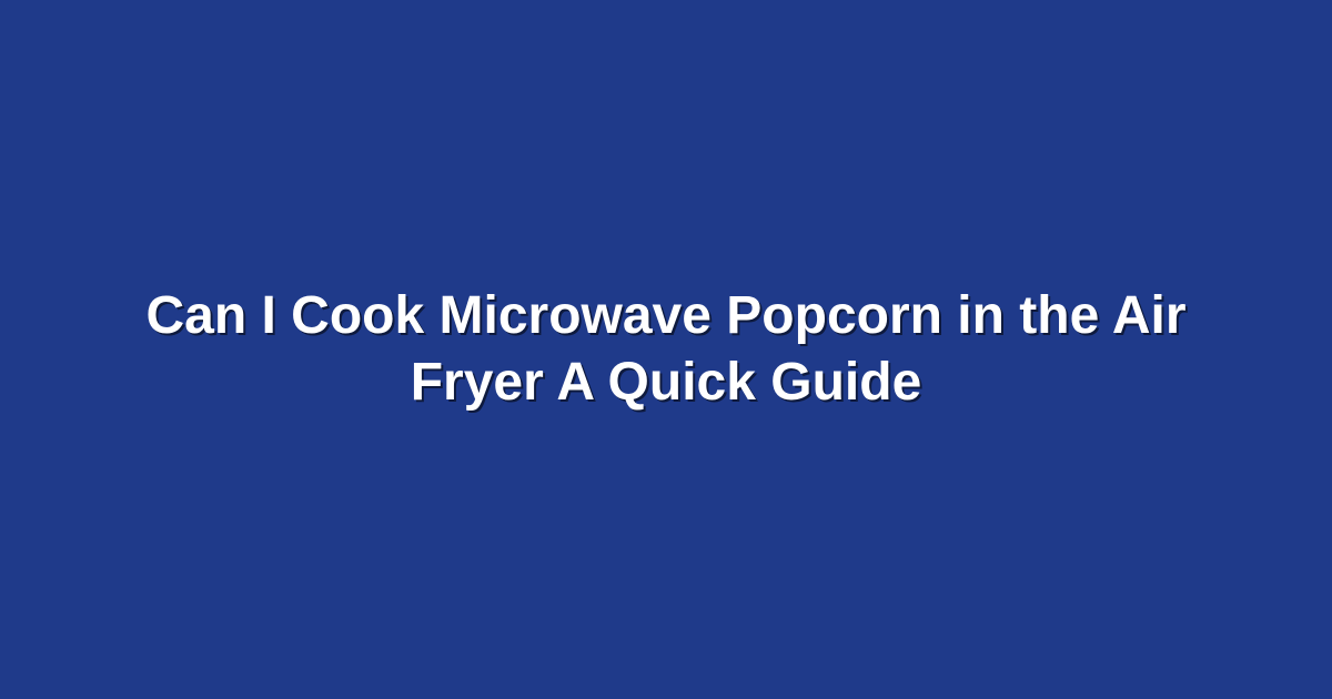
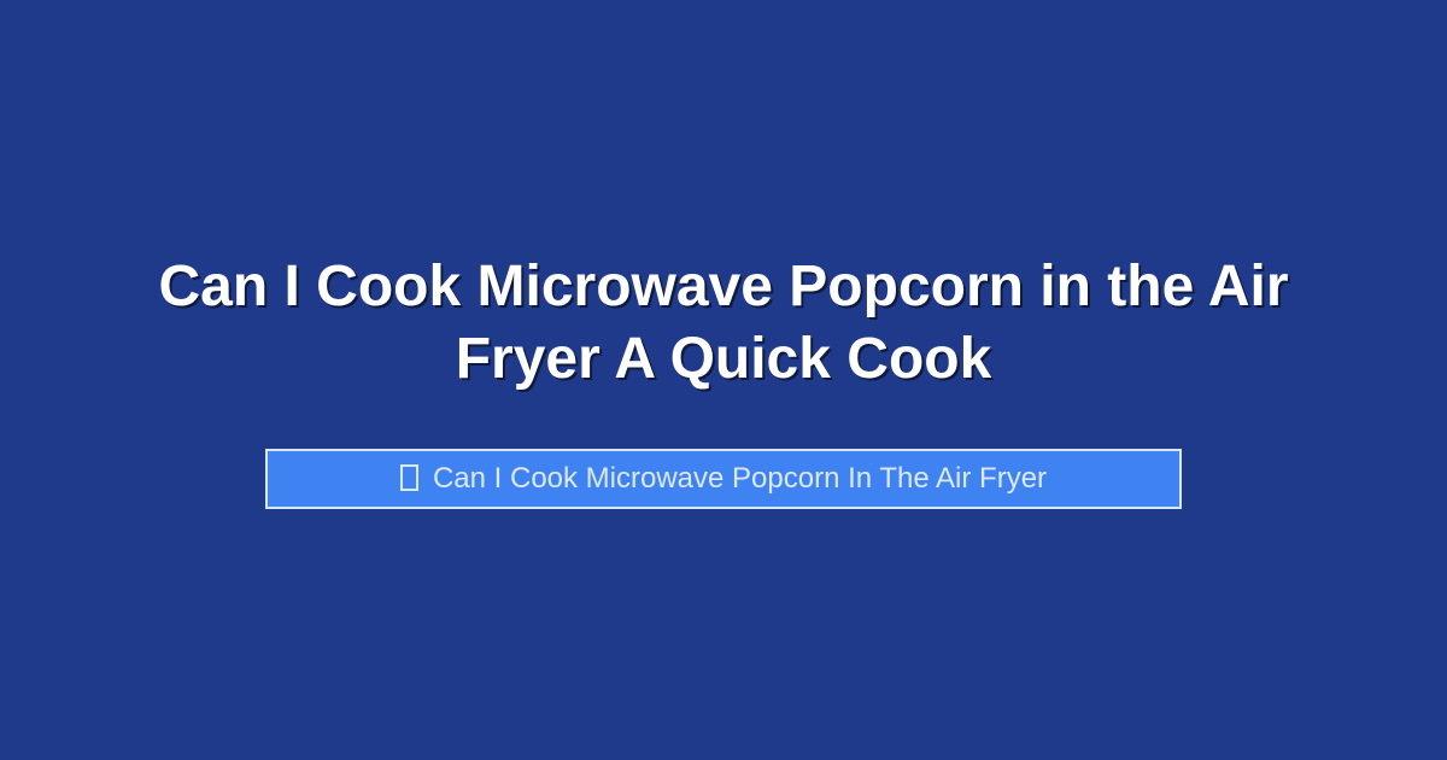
- Can I Cook Microwave Popcorn in the Air Fryer A Quick Guide
+ Can I Cook Microwave Popcorn in the Air Fryer A Quick Cook
+ Can I Cook Microwave Popcorn In The Air Fryer
